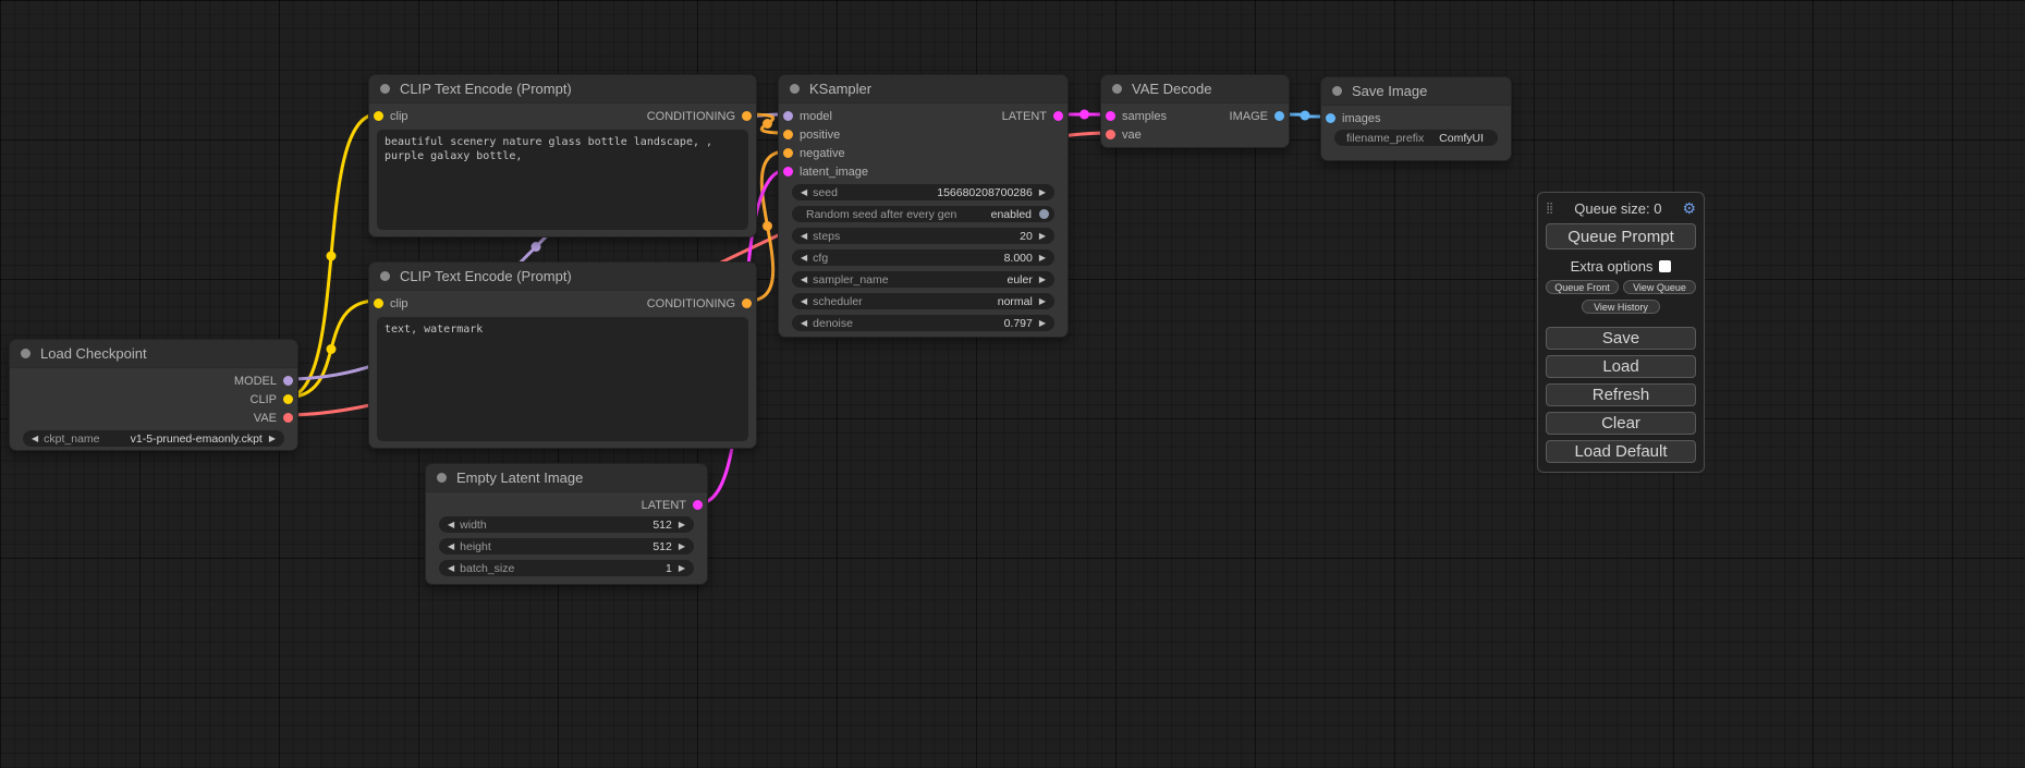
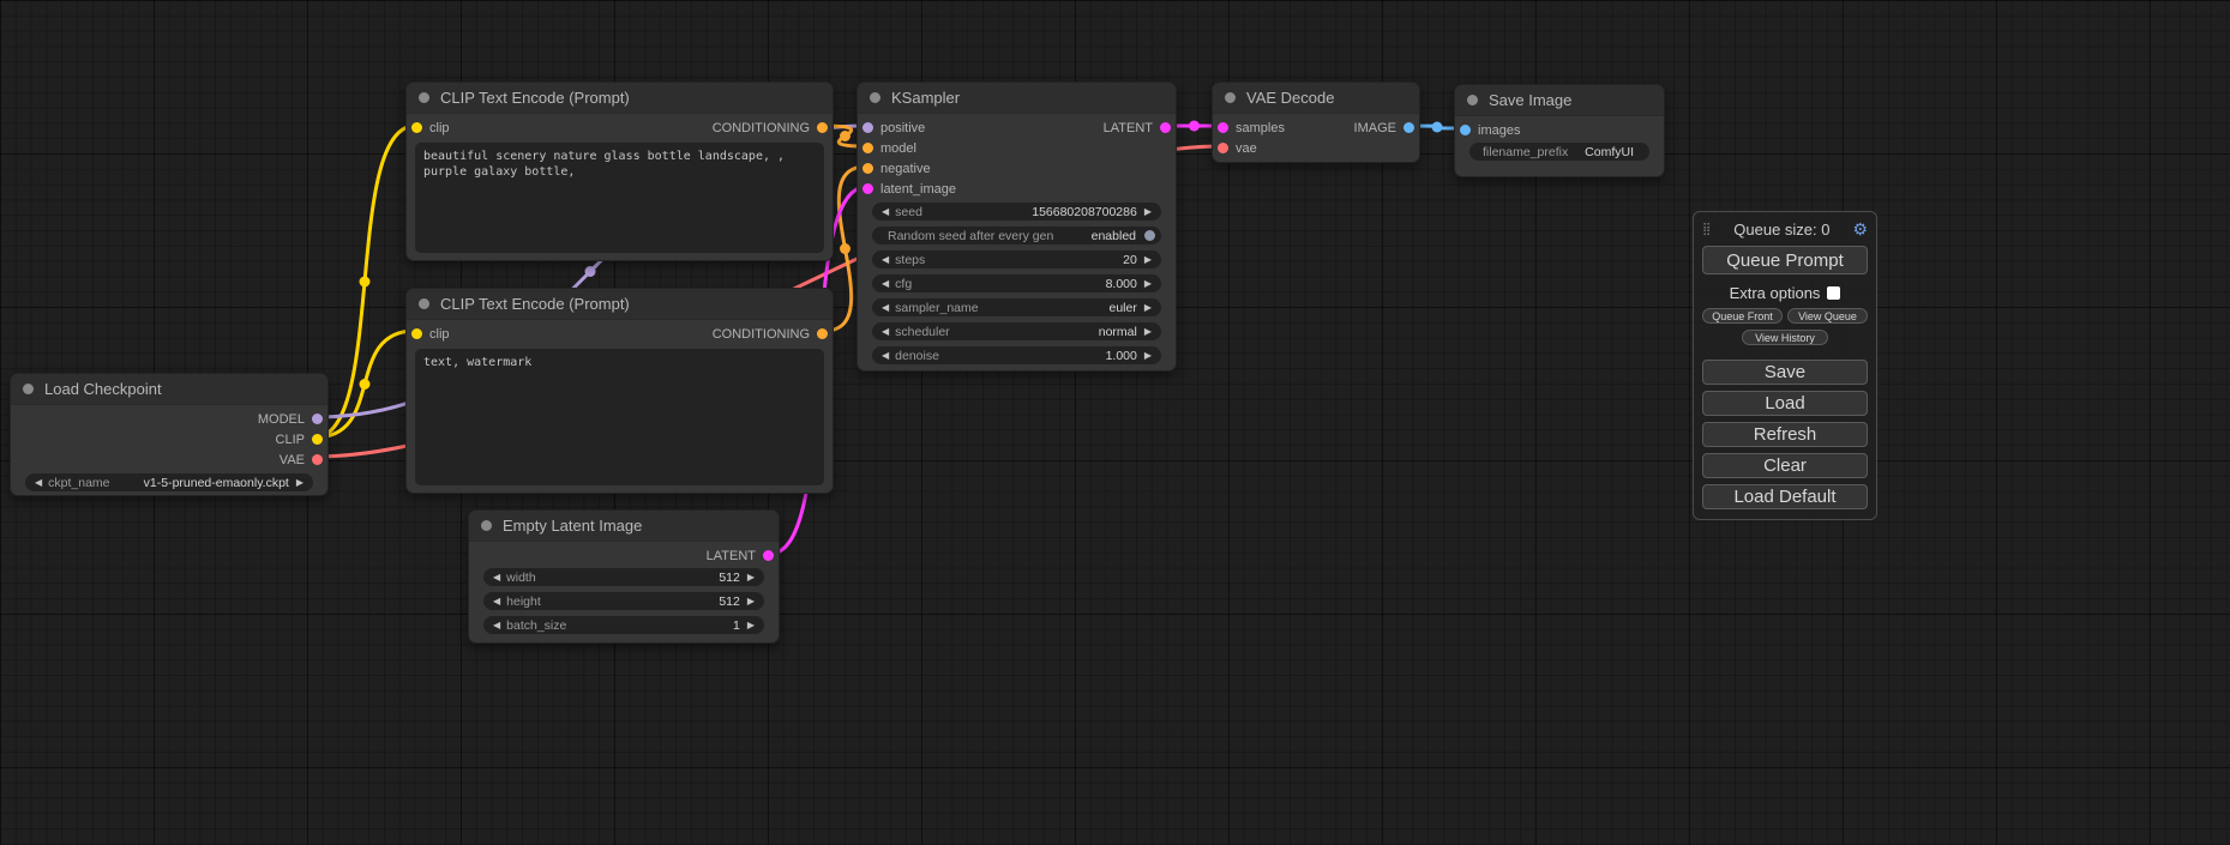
  Load Checkpoint
  MODEL
  CLIP
  VAE
  ◀
  ckpt_name
  v1-5-pruned-emaonly.ckpt
  ▶
  CLIP Text Encode (Prompt)
  clip
  CONDITIONING
  CLIP Text Encode (Prompt)
  clip
  CONDITIONING
  text, watermark
  KSampler
- model
+ positive
  LATENT
- positive
+ model
  negative
  latent_image
  ◀
  seed
  156680208700286
  ▶
  Random seed after every gen
  enabled
  ◀
  steps
  20
  ▶
  ◀
  cfg
  8.000
  ▶
  ◀
  sampler_name
  euler
  ▶
  ◀
  scheduler
  normal
  ▶
  ◀
  denoise
- 0.797
+ 1.000
  ▶
  VAE Decode
  samples
  IMAGE
  vae
  Save Image
  images
  filename_prefix
  ComfyUI
  Empty Latent Image
  LATENT
  ◀
  width
  512
  ▶
  ◀
  height
  512
  ▶
  ◀
  batch_size
  1
  ▶
  ⣿
  Queue size: 0
  ⚙
  Queue Prompt
  Extra options
  Queue Front
  View Queue
  View History
  Save
  Load
  Refresh
  Clear
  Load Default
